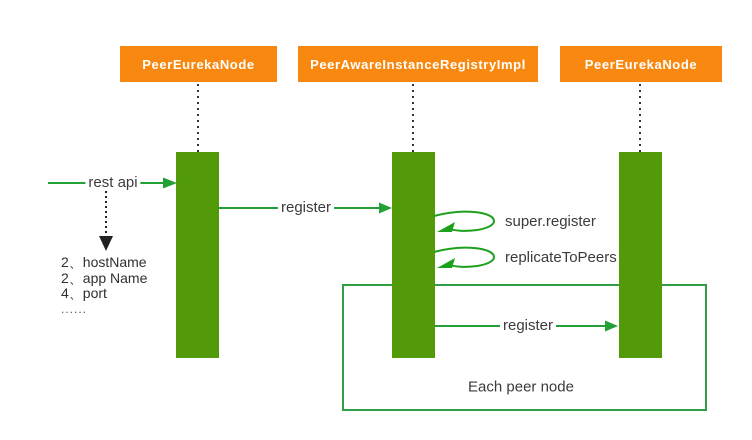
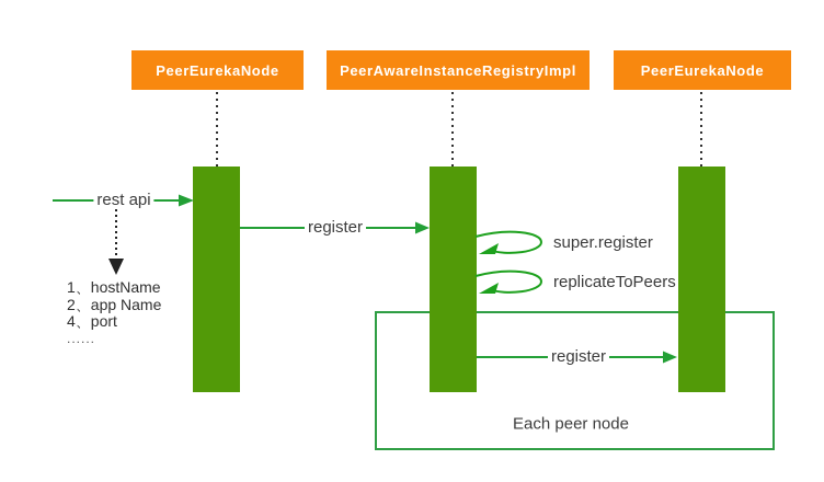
  PeerEurekaNode
  PeerAwareInstanceRegistryImpl
  PeerEurekaNode
  rest api
  register
  super.register
  replicateToPeers
  register
  Each peer node
- 2、hostName
+ 1、hostName
  2、app Name
  4、port
  ......
